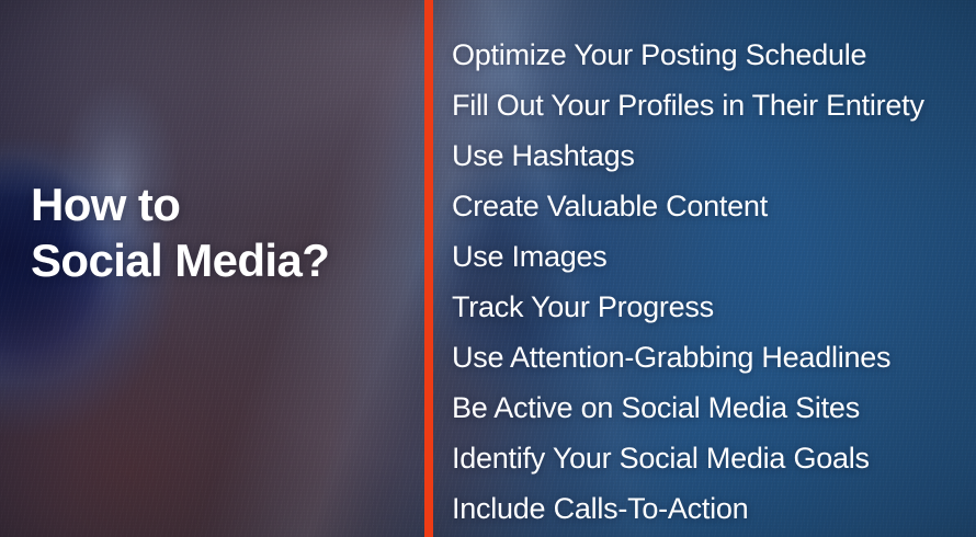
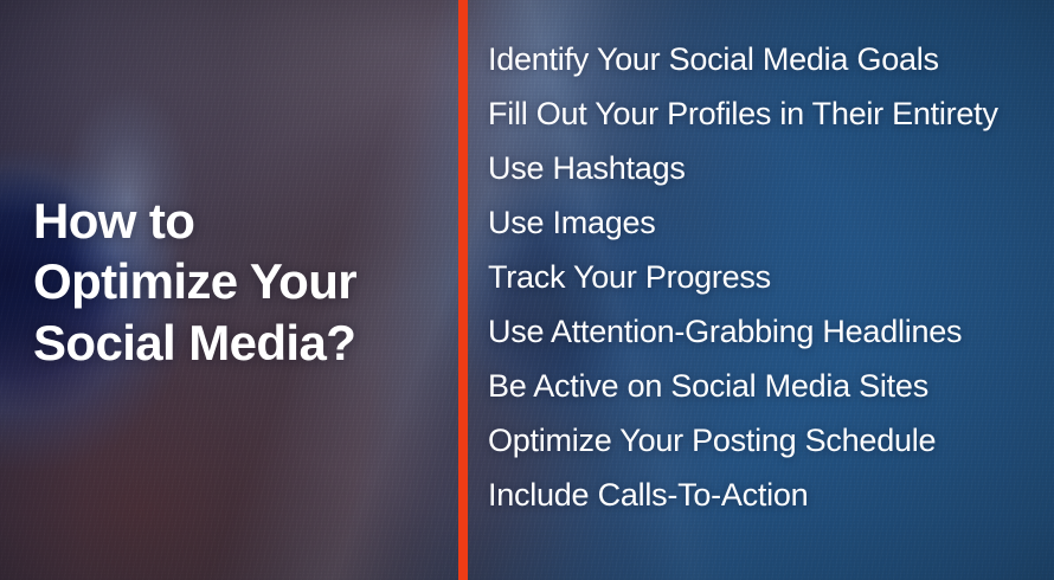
  How to
+ Optimize Your
  Social Media?
- Optimize Your Posting Schedule
+ Identify Your Social Media Goals
  Fill Out Your Profiles in Their Entirety
  Use Hashtags
- Create Valuable Content
  Use Images
  Track Your Progress
  Use Attention-Grabbing Headlines
  Be Active on Social Media Sites
- Identify Your Social Media Goals
+ Optimize Your Posting Schedule
  Include Calls-To-Action
